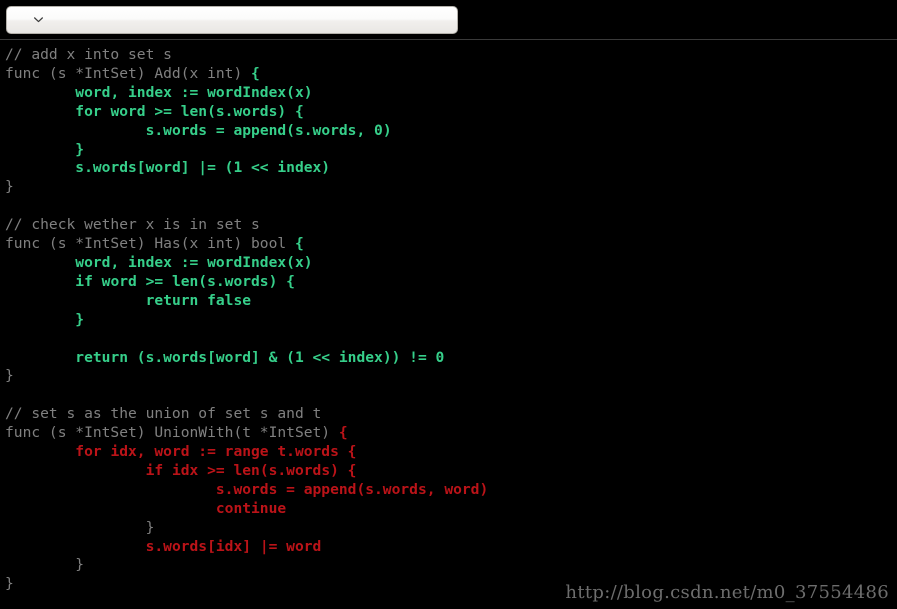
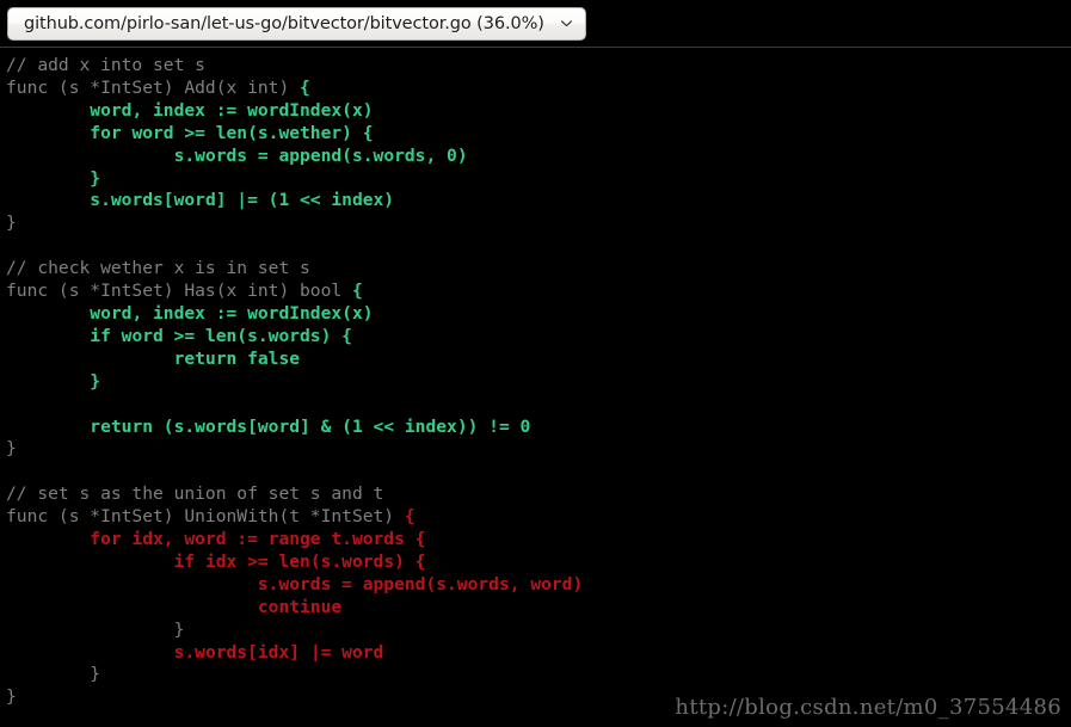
+ github.com/pirlo-san/let-us-go/bitvector/bitvector.go (36.0%)
- // add x into set s func (s *IntSet) Add(x int) { word, index := wordIndex(x) for word >= len(s.words) { s.words = append(s.words, 0) } s.words[word] |= (1 << index) } // check wether x is in set s func (s *IntSet) Has(x int) bool { word, index := wordIndex(x) if word >= len(s.words) { return false } return (s.words[word] & (1 << index)) != 0 } // set s as the union of set s and t func (s *IntSet) UnionWith(t *IntSet) { for idx, word := range t.words { if idx >= len(s.words) { s.words = append(s.words, word) continue } s.words[idx] |= word } }
+ // add x into set s func (s *IntSet) Add(x int) { word, index := wordIndex(x) for word >= len(s.wether) { s.words = append(s.words, 0) } s.words[word] |= (1 << index) } // check wether x is in set s func (s *IntSet) Has(x int) bool { word, index := wordIndex(x) if word >= len(s.words) { return false } return (s.words[word] & (1 << index)) != 0 } // set s as the union of set s and t func (s *IntSet) UnionWith(t *IntSet) { for idx, word := range t.words { if idx >= len(s.words) { s.words = append(s.words, word) continue } s.words[idx] |= word } }
  http://blog.csdn.net/m0_37554486
